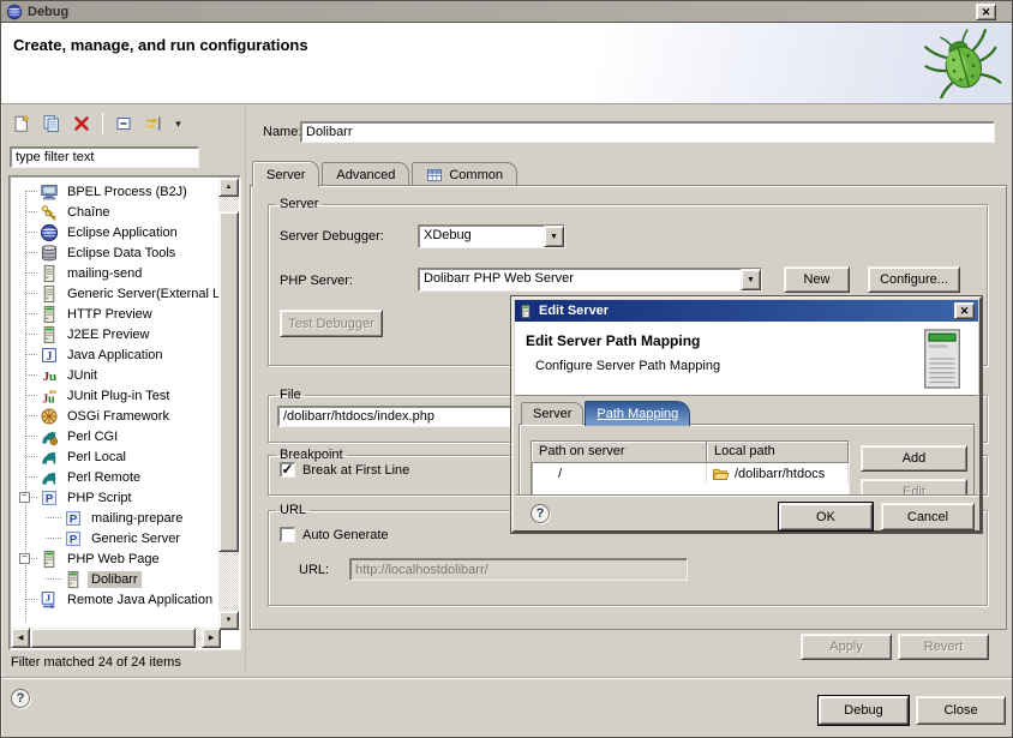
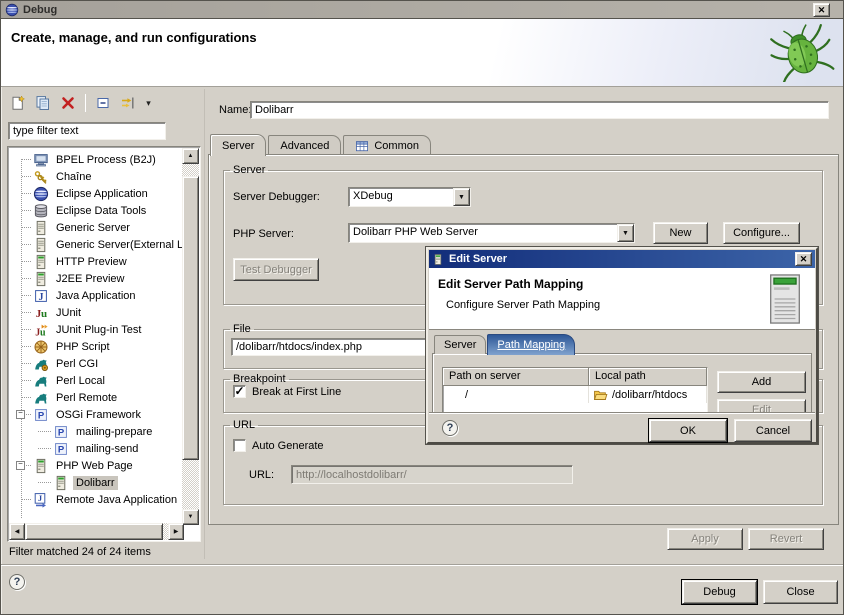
  Debug
  Create, manage, and run configurations
  type filter text
  BPEL Process (B2J)
  Chaîne
  Eclipse Application
  Eclipse Data Tools
- mailing-send
+ Generic Server
  Generic Server(External L
  HTTP Preview
  J2EE Preview
  Java Application
  JUnit
  JUnit Plug-in Test
- OSGi Framework
+ PHP Script
  Perl CGI
  Perl Local
  Perl Remote
- PHP Script
+ OSGi Framework
  mailing-prepare
- Generic Server
+ mailing-send
  PHP Web Page
  Dolibarr
  Remote Java Application
  Filter matched 24 of 24 items
  Name
  Dolibarr
  Server
  Advanced
  Common
  Server
  Server Debugger:
  XDebug
  PHP Server:
  Dolibarr PHP Web Server
  New
  Configure...
  Test Debugger
  File
  /dolibarr/htdocs/index.php
  Breakpoint
  Break at First Line
  URL
  Auto Generate
  URL:
  http://localhostdolibarr/
  Apply
  Revert
  Edit Server
  Edit Server Path Mapping
  Configure Server Path Mapping
  Server
  Path Mapping
  Path on server
  Local path
  /
  /dolibarr/htdocs
  Add
  Edit
  ?
  OK
  Cancel
  ?
  Debug
  Close
